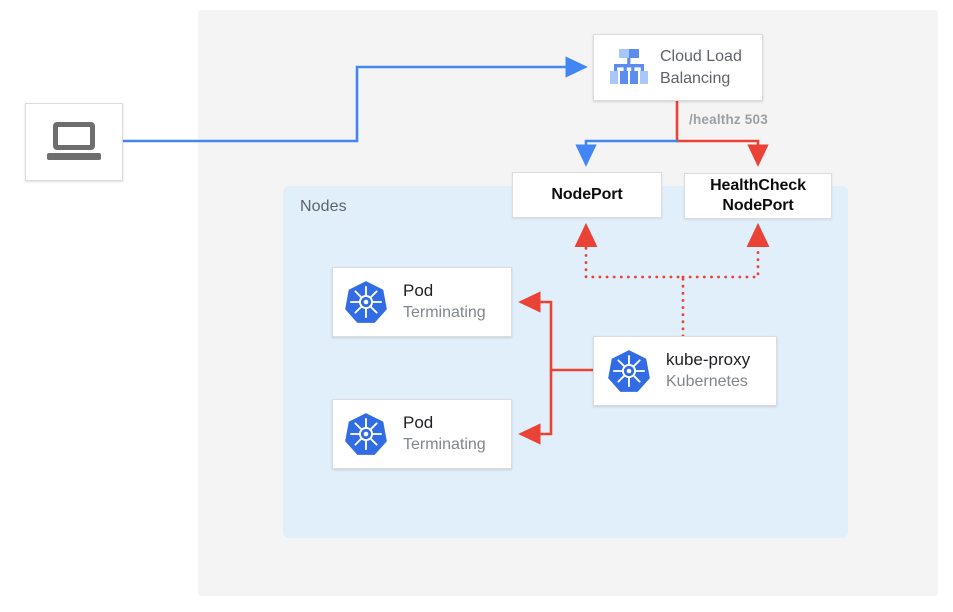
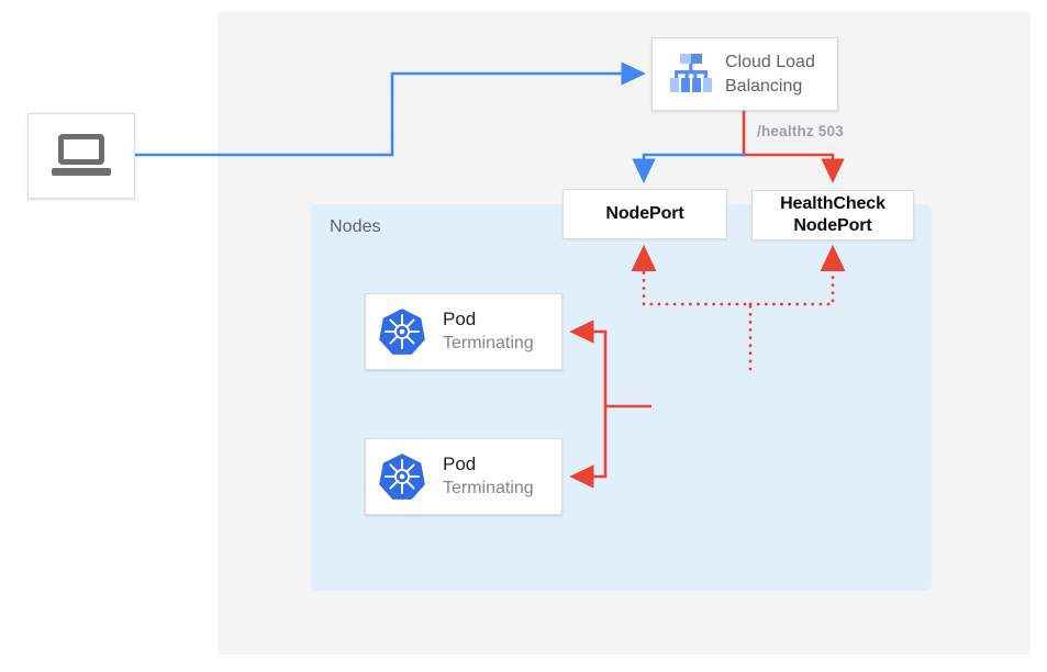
  Nodes
  /healthz 503
  Cloud Load
  Balancing
  NodePort
  HealthCheck
  NodePort
  Pod
  Terminating
  Pod
  Terminating
- kube-proxy
- Kubernetes
